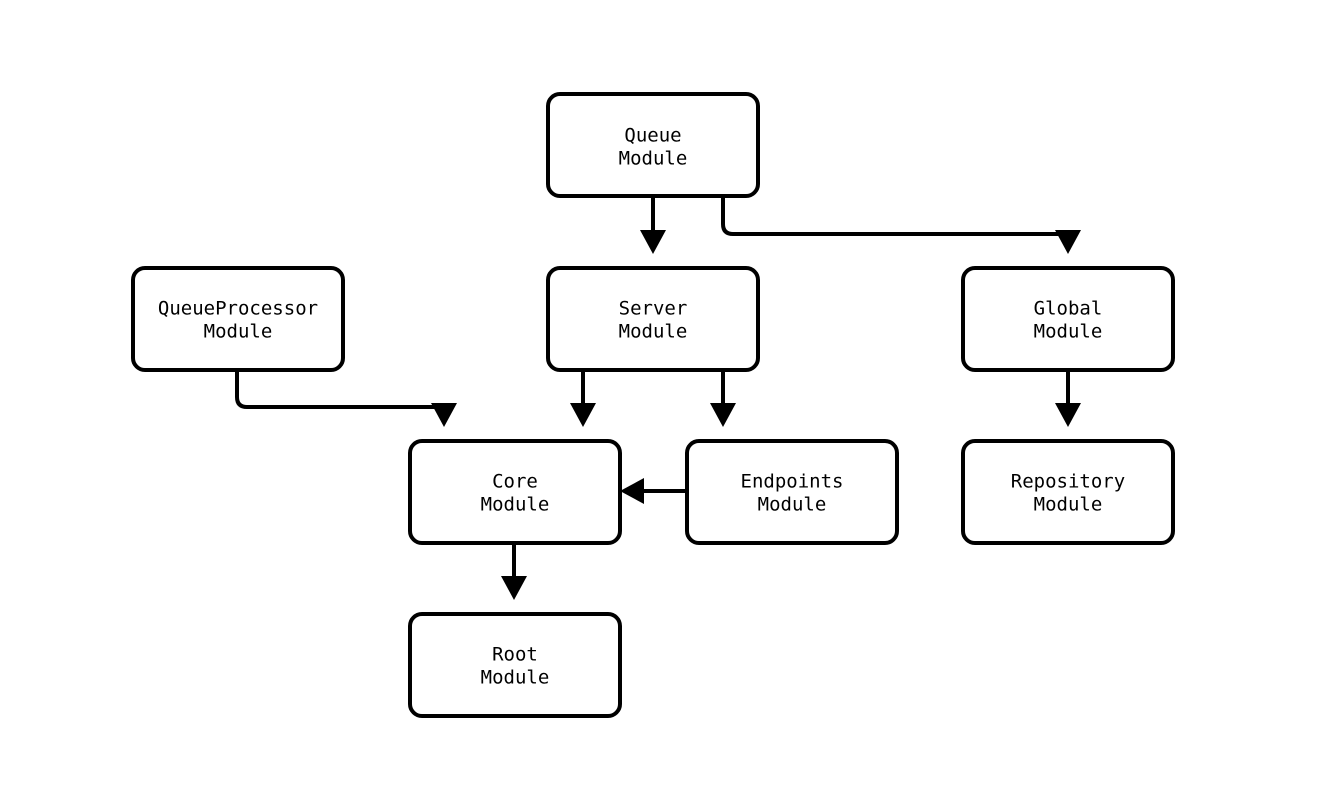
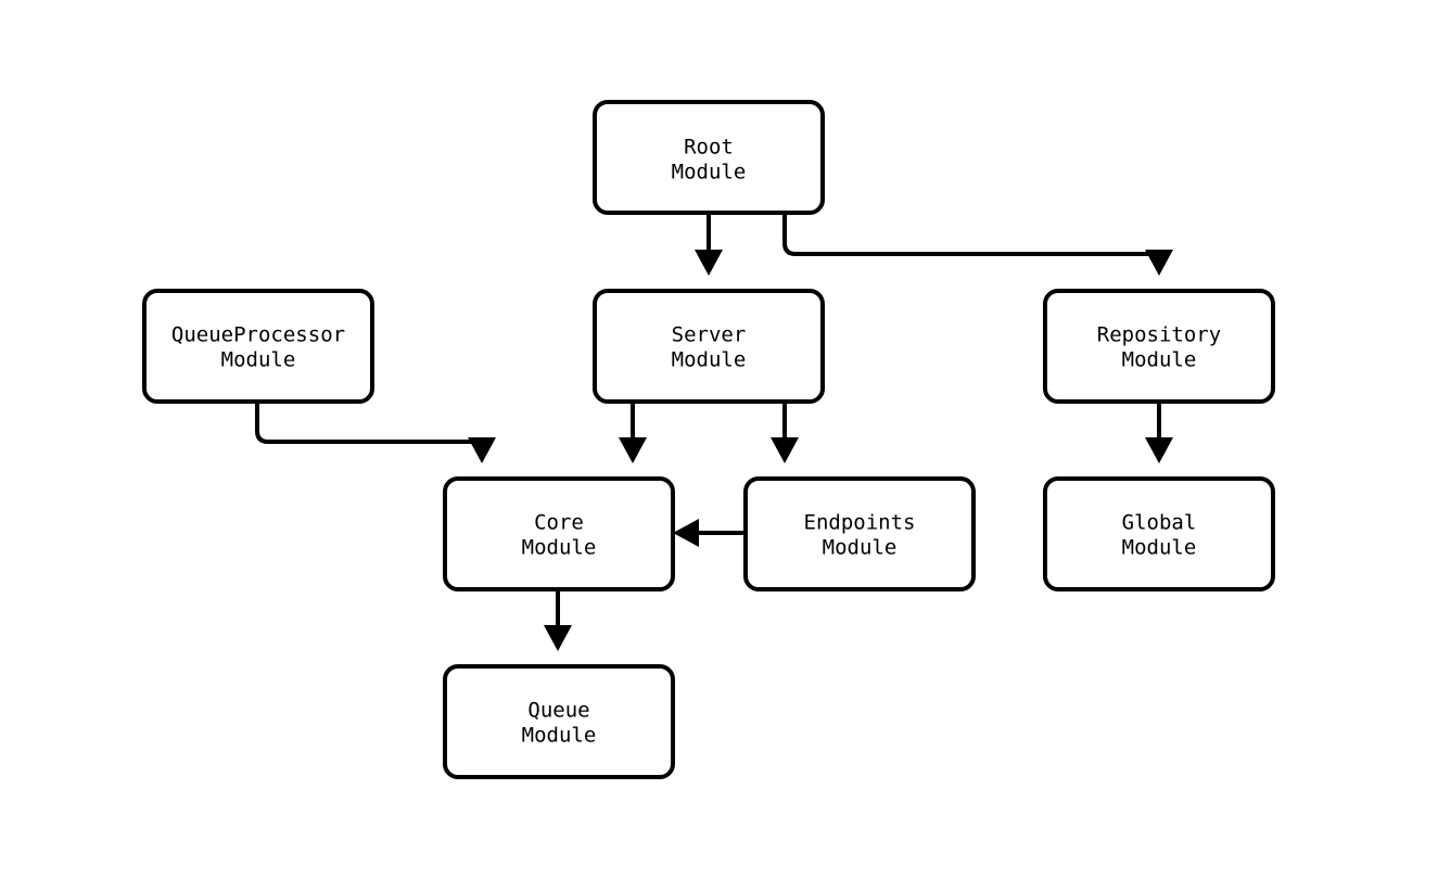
- Queue
+ Root
  Module
  QueueProcessor
  Module
  Server
  Module
- Global
+ Repository
  Module
  Core
  Module
  Endpoints
  Module
- Repository
+ Global
  Module
- Root
+ Queue
  Module
